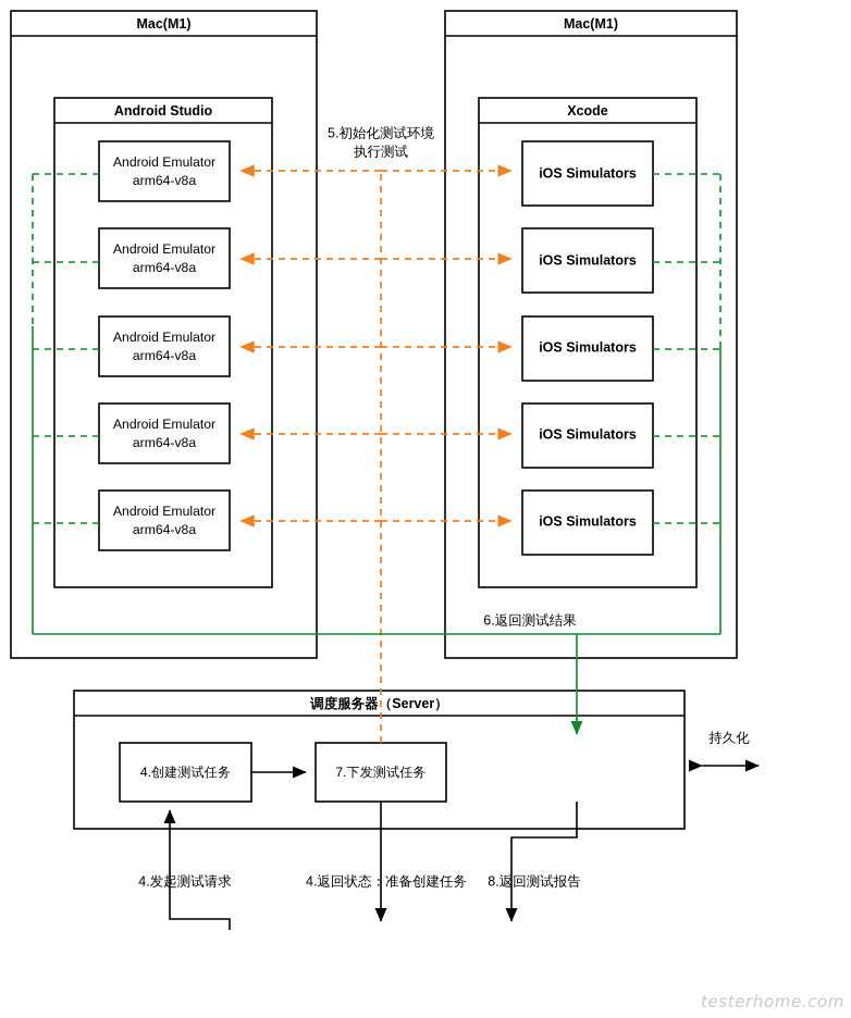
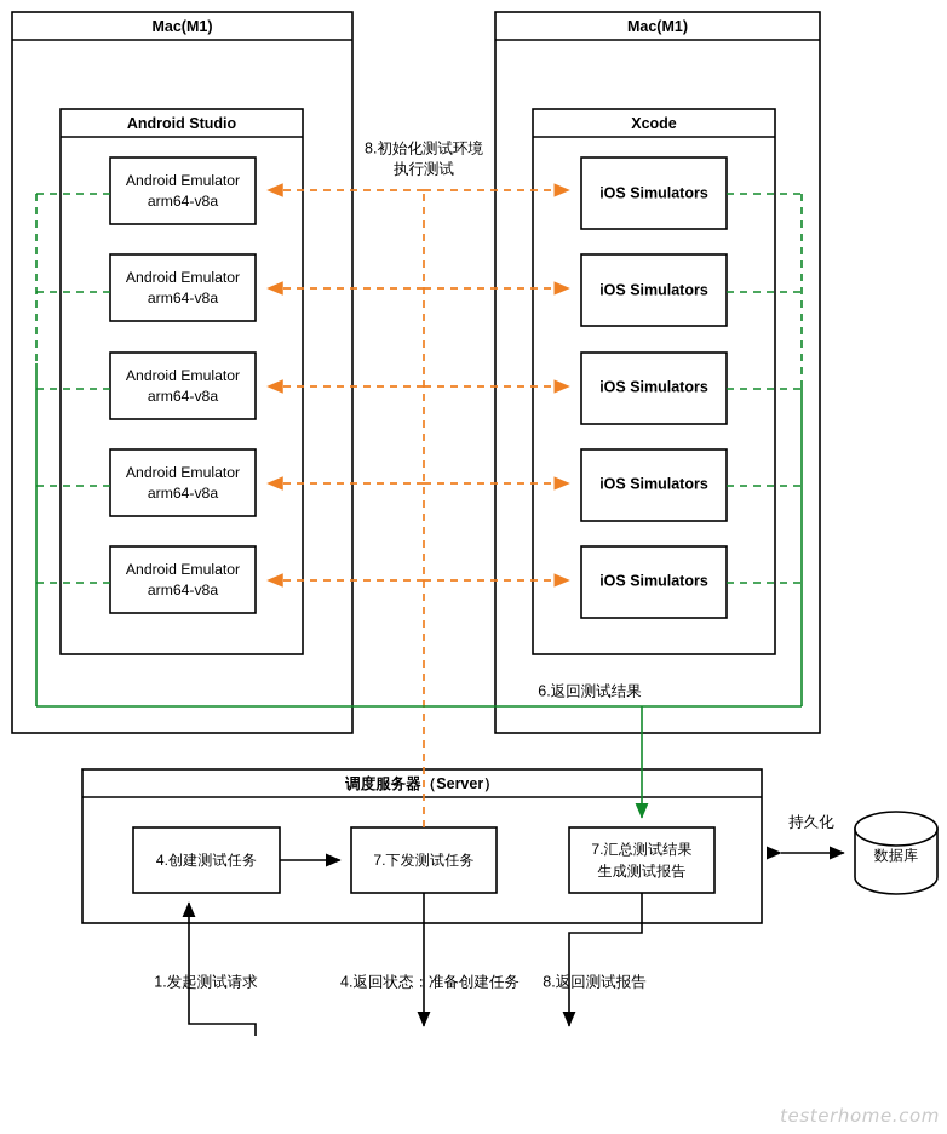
  Mac(M1)
  Android Studio
  Android Emulator
  arm64-v8a
  Android Emulator
  arm64-v8a
  Android Emulator
  arm64-v8a
  Android Emulator
  arm64-v8a
  Android Emulator
  arm64-v8a
  Mac(M1)
  Xcode
  iOS Simulators
  iOS Simulators
  iOS Simulators
  iOS Simulators
  iOS Simulators
  调度服务器（Server）
  4.创建测试任务
  7.下发测试任务
+ 7.汇总测试结果
+ 生成测试报告
+ 数据库
  持久化
- 4.发起测试请求
+ 1.发起测试请求
  4.返回状态：准备创建任务
  8.返回测试报告
- 5.初始化测试环境
+ 8.初始化测试环境
  执行测试
  6.返回测试结果
  testerhome.com
